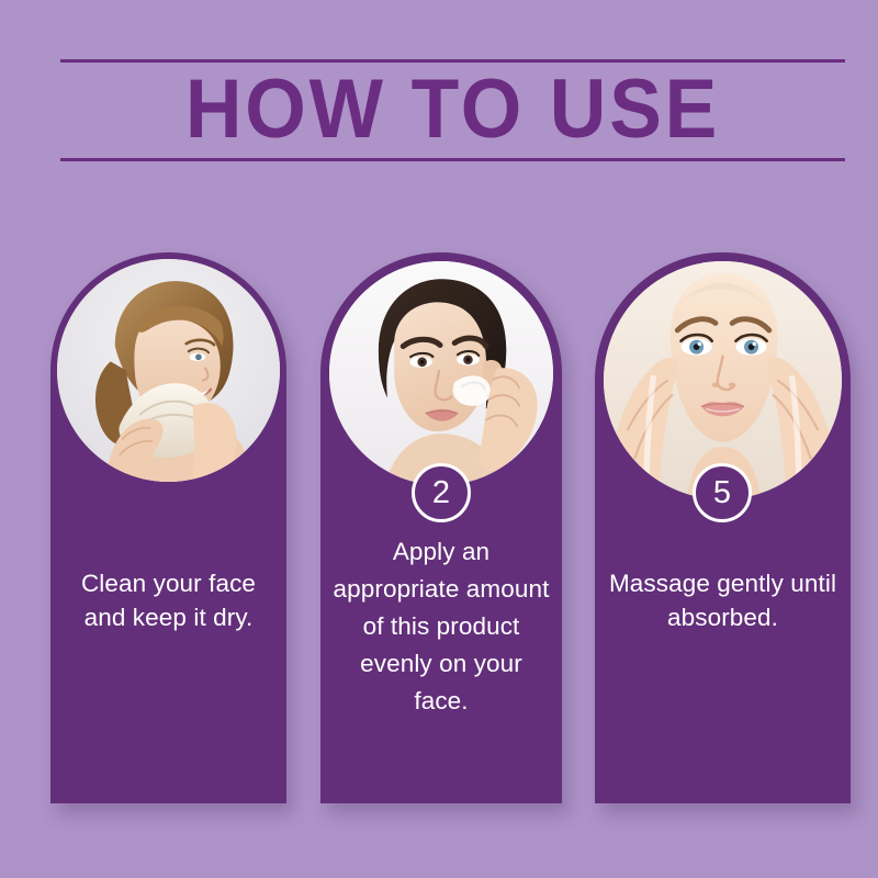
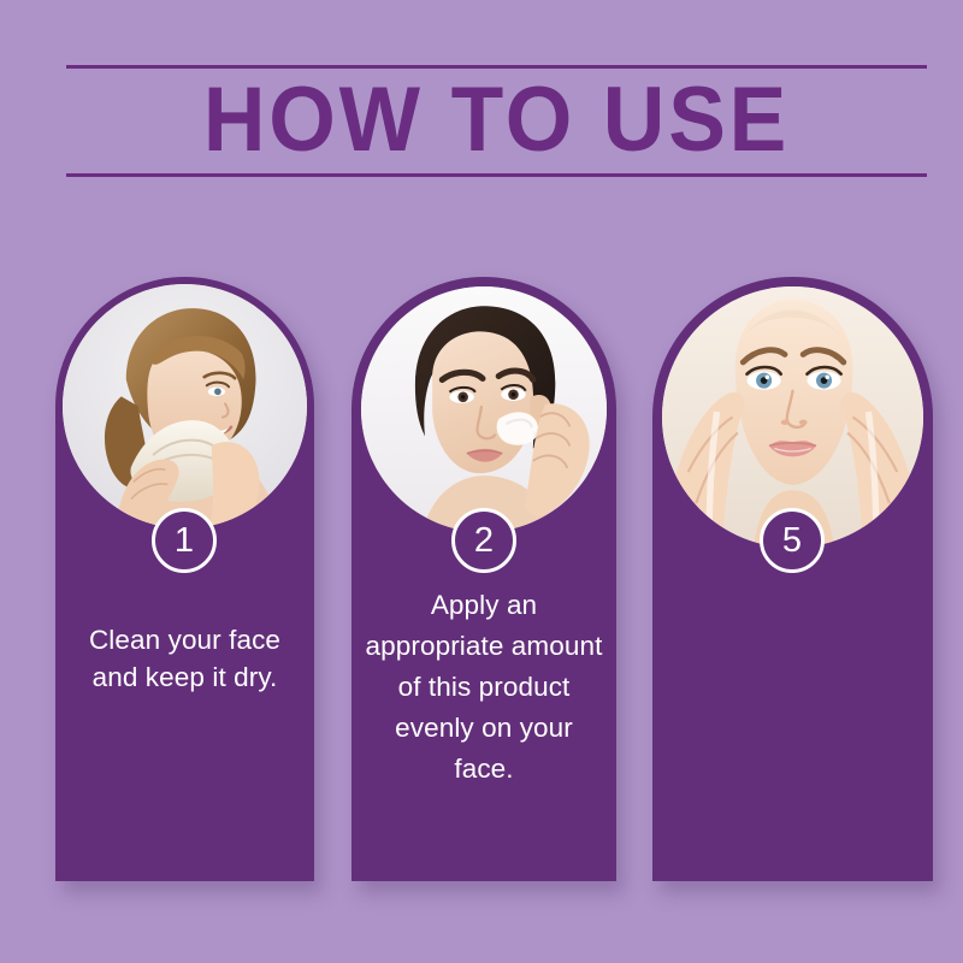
  HOW TO USE
+ 1
  Clean your face and keep it dry.
  2
  Apply an appropriate amount of this product evenly on your face.
  5
- Massage gently until absorbed.
